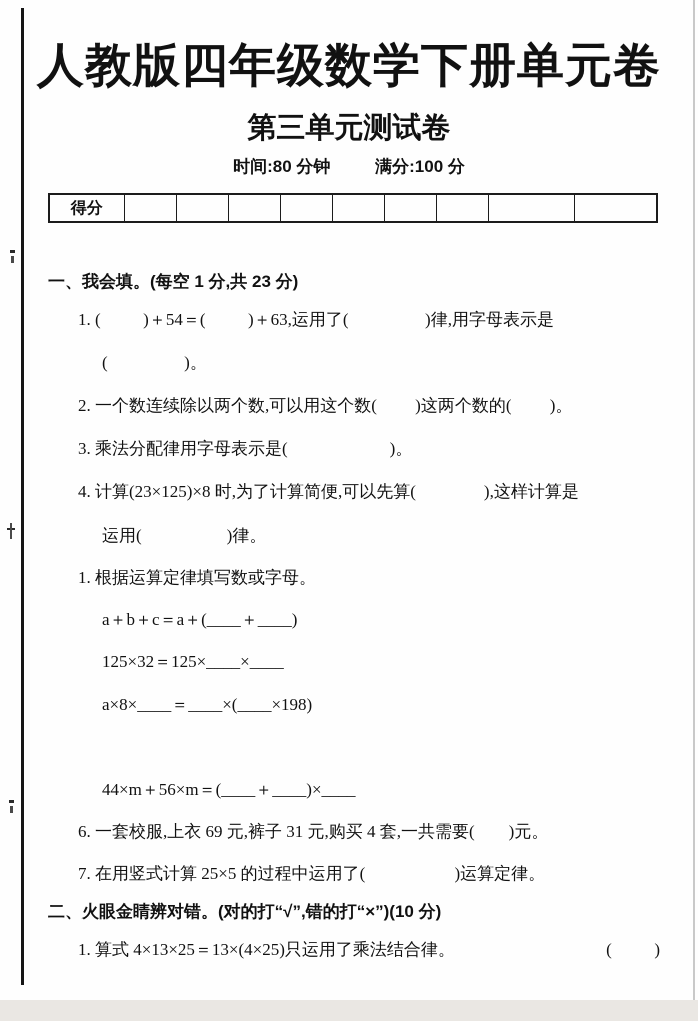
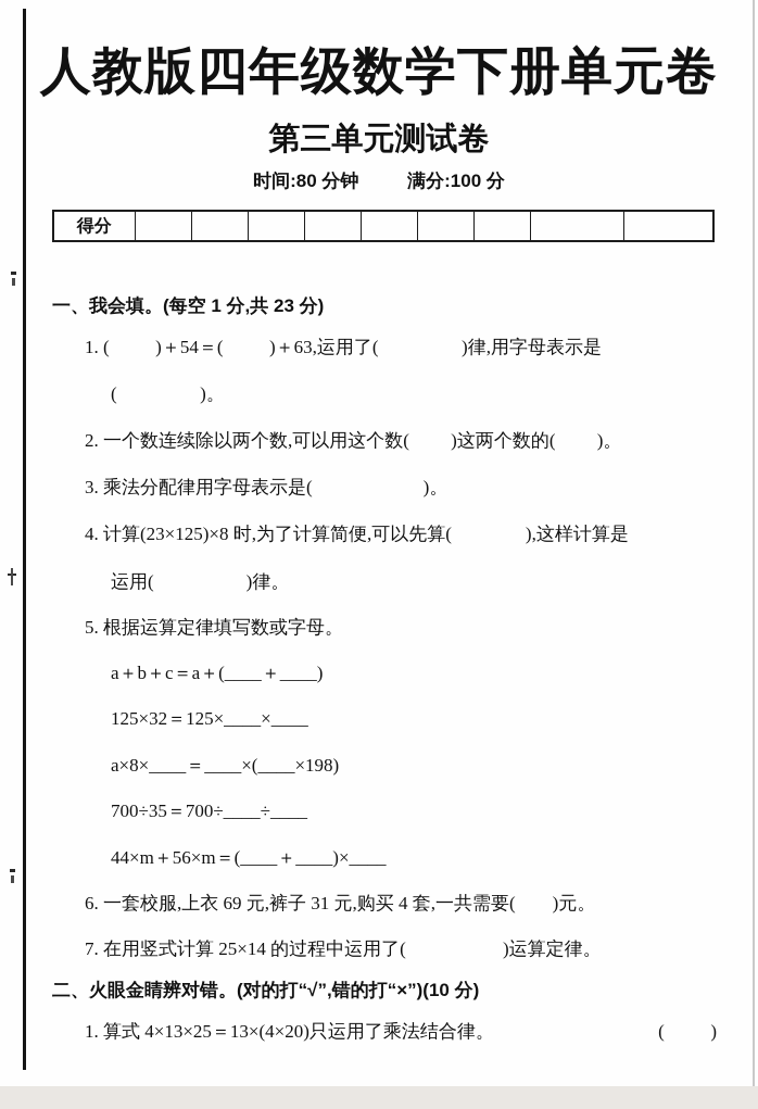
  人教版四年级数学下册单元卷
  第三单元测试卷
  时间:80 分钟 满分:100 分
  得分
  一、我会填。(每空 1 分,共 23 分)
  1. ( )＋54＝( )＋63,运用了( )律,用字母表示是
  ( )。
  2. 一个数连续除以两个数,可以用这个数( )这两个数的( )。
  3. 乘法分配律用字母表示是( )。
  4. 计算(23×125)×8 时,为了计算简便,可以先算( ),这样计算是
  运用( )律。
- 1. 根据运算定律填写数或字母。
+ 5. 根据运算定律填写数或字母。
  a＋b＋c＝a＋(____＋____)
  125×32＝125×____×____
  a×8×____＝____×(____×198)
+ 700÷35＝700÷____÷____
  44×m＋56×m＝(____＋____)×____
  6. 一套校服,上衣 69 元,裤子 31 元,购买 4 套,一共需要( )元。
- 7. 在用竖式计算 25×5 的过程中运用了( )运算定律。
+ 7. 在用竖式计算 25×14 的过程中运用了( )运算定律。
  二、火眼金睛辨对错。(对的打“√”,错的打“×”)(10 分)
- 1. 算式 4×13×25＝13×(4×25)只运用了乘法结合律。
+ 1. 算式 4×13×25＝13×(4×20)只运用了乘法结合律。
  ( )
